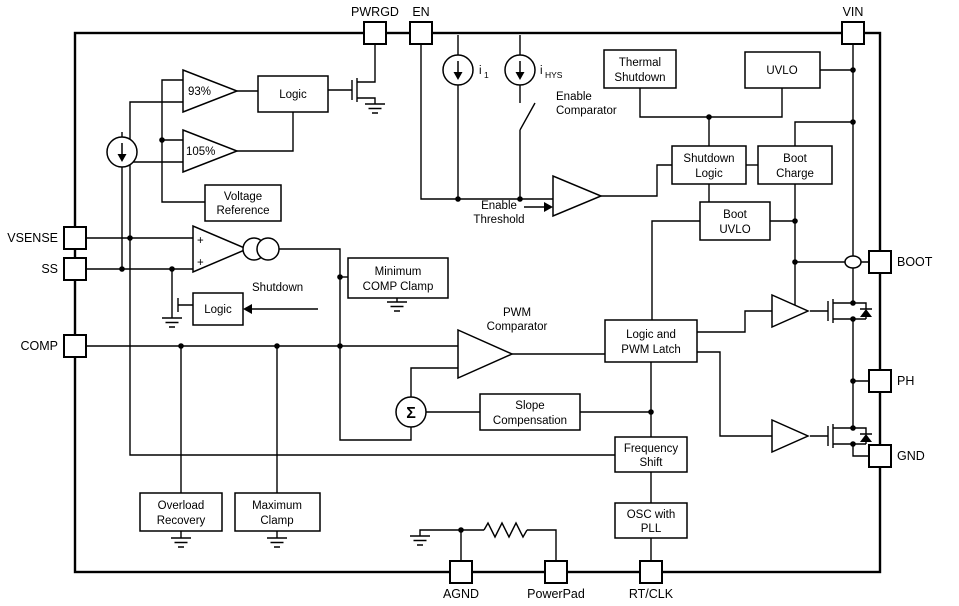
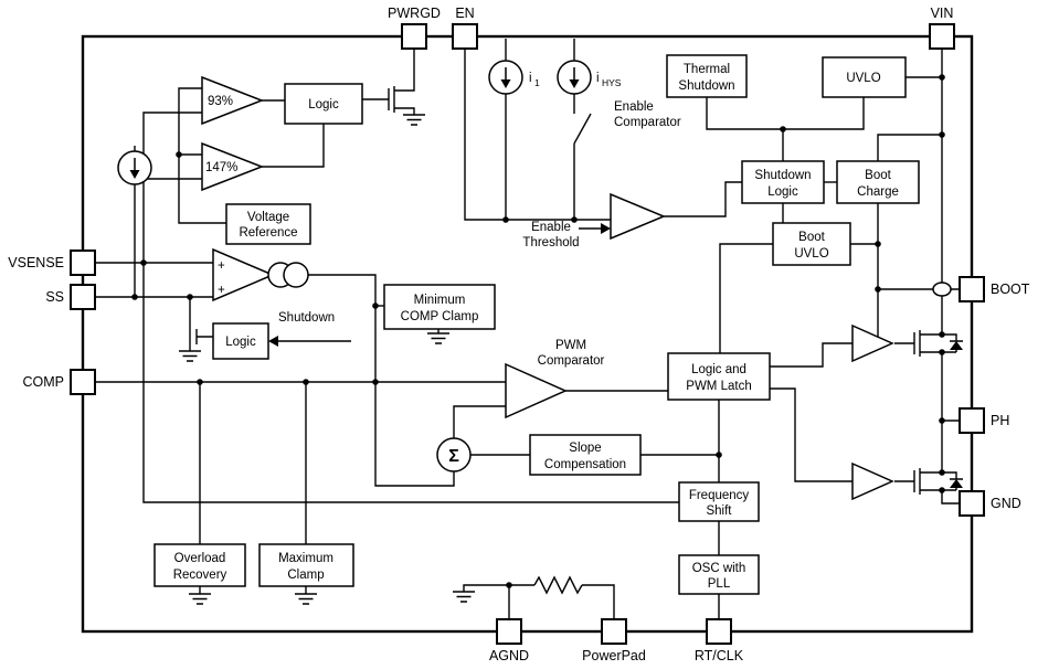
  PWRGD
  EN
  VIN
  VSENSE
  SS
  COMP
  BOOT
  PH
  GND
  AGND
  PowerPad
  RT/CLK
  93%
- 105%
+ 147%
  Logic
  Voltage
  Reference
  Logic
  Minimum
  COMP Clamp
  PWM
  Comparator
  Logic and
  PWM Latch
  Slope
  Compensation
  Σ
  Frequency
  Shift
  OSC with
  PLL
  Overload
  Recovery
  Maximum
  Clamp
  Thermal
  Shutdown
  UVLO
  Shutdown
  Logic
  Boot
  Charge
  Boot
  UVLO
  Enable
  Comparator
  Enable
  Threshold
  Shutdown
  i
  1
  i
  HYS
  +
  +
